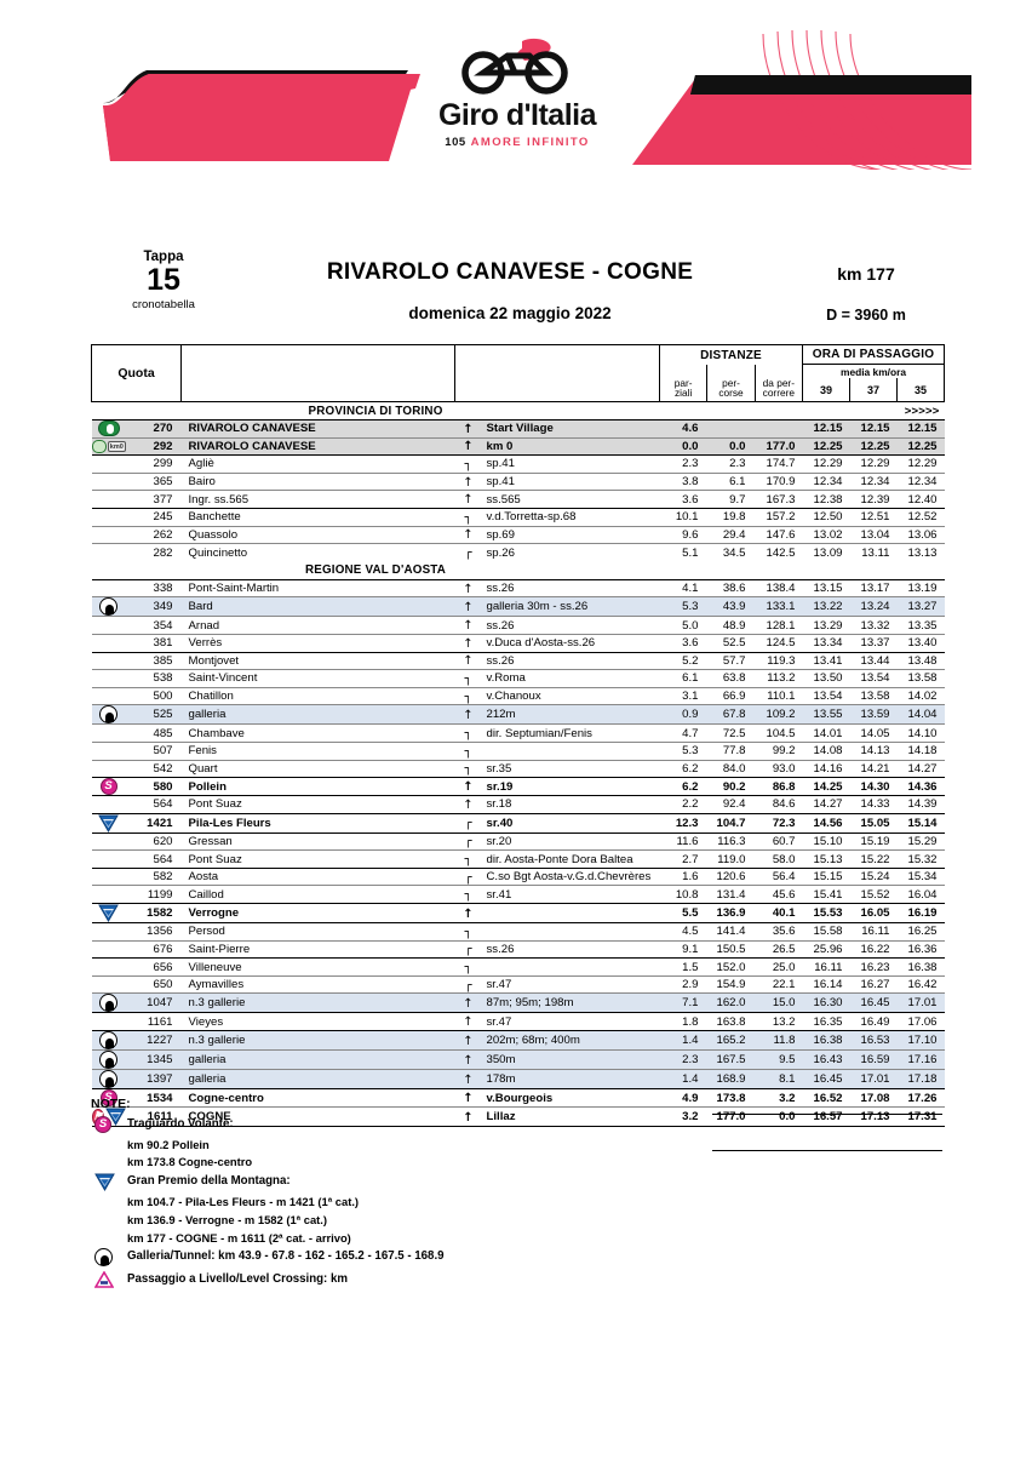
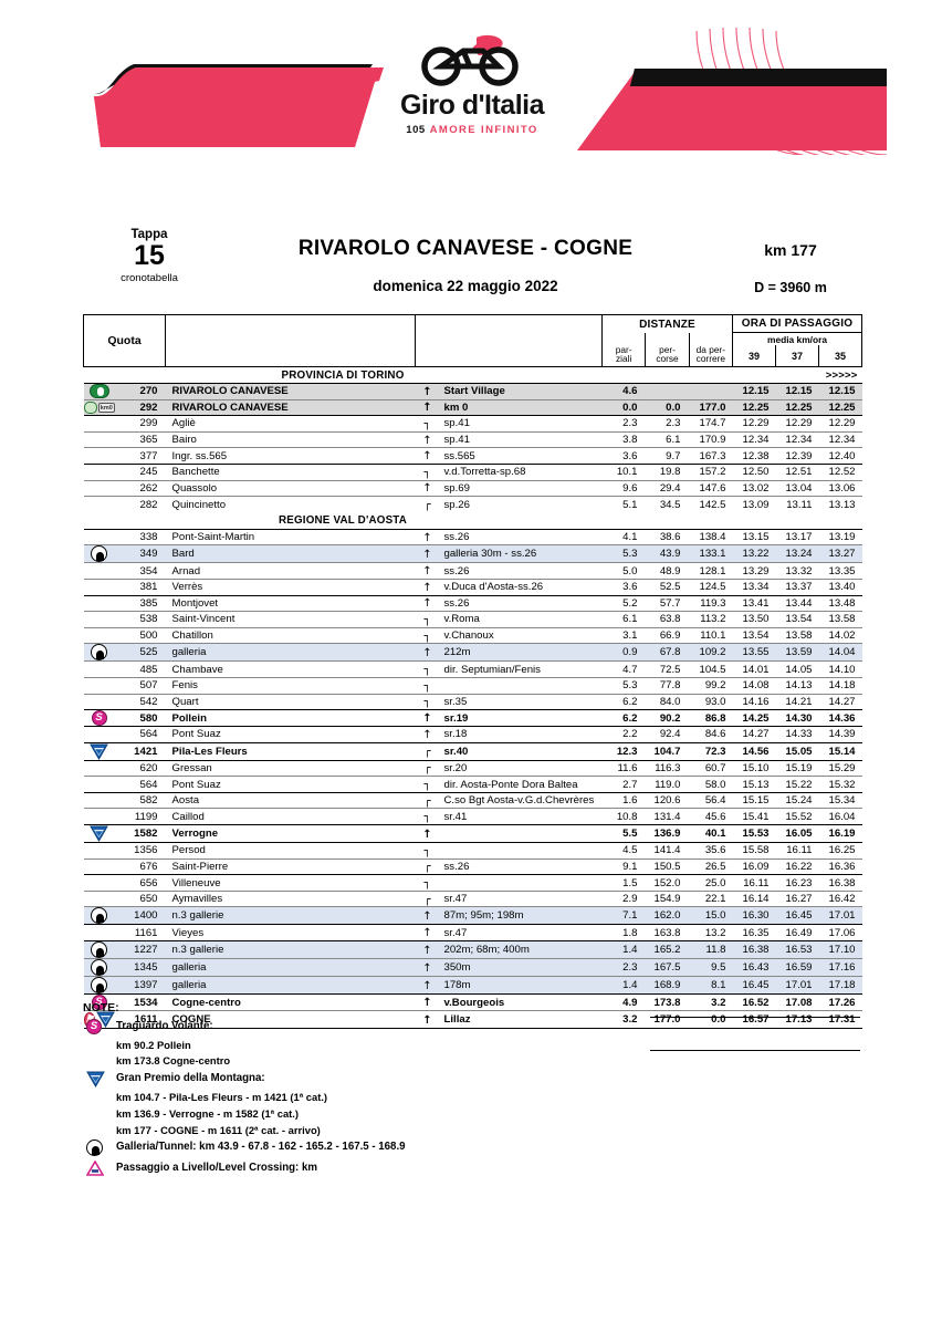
  Giro d'Italia
  105
  AMORE INFINITO
  Tappa
  15
  cronotabella
  RIVAROLO CANAVESE - COGNE
  domenica 22 maggio 2022
  km 177
  D = 3960 m
  Quota			DISTANZE par-ziali per-corse da per-correre	ORA DI PASSAGGIO media km/ora 39 37 35
  PROVINCIA DI TORINO		>>>>>
  	270	RIVAROLO CANAVESE	↑	Start Village	4.6			12.15	12.15	12.15
  	292	RIVAROLO CANAVESE	↑	km 0	0.0	0.0	177.0	12.25	12.25	12.25
  	299	Agliè	┐	sp.41	2.3	2.3	174.7	12.29	12.29	12.29
  	365	Bairo	↑	sp.41	3.8	6.1	170.9	12.34	12.34	12.34
  	377	Ingr. ss.565	↑	ss.565	3.6	9.7	167.3	12.38	12.39	12.40
  	245	Banchette	┐	v.d.Torretta-sp.68	10.1	19.8	157.2	12.50	12.51	12.52
  	262	Quassolo	↑	sp.69	9.6	29.4	147.6	13.02	13.04	13.06
  	282	Quincinetto	┌	sp.26	5.1	34.5	142.5	13.09	13.11	13.13
  REGIONE VAL D'AOSTA
  	338	Pont-Saint-Martin	↑	ss.26	4.1	38.6	138.4	13.15	13.17	13.19
  	349	Bard	↑	galleria 30m - ss.26	5.3	43.9	133.1	13.22	13.24	13.27
  	354	Arnad	↑	ss.26	5.0	48.9	128.1	13.29	13.32	13.35
  	381	Verrès	↑	v.Duca d'Aosta-ss.26	3.6	52.5	124.5	13.34	13.37	13.40
  	385	Montjovet	↑	ss.26	5.2	57.7	119.3	13.41	13.44	13.48
  	538	Saint-Vincent	┐	v.Roma	6.1	63.8	113.2	13.50	13.54	13.58
  	500	Chatillon	┐	v.Chanoux	3.1	66.9	110.1	13.54	13.58	14.02
  	525	galleria	↑	212m	0.9	67.8	109.2	13.55	13.59	14.04
  	485	Chambave	┐	dir. Septumian/Fenis	4.7	72.5	104.5	14.01	14.05	14.10
  	507	Fenis	┐		5.3	77.8	99.2	14.08	14.13	14.18
  	542	Quart	┐	sr.35	6.2	84.0	93.0	14.16	14.21	14.27
  S	580	Pollein	↑	sr.19	6.2	90.2	86.8	14.25	14.30	14.36
  	564	Pont Suaz	↑	sr.18	2.2	92.4	84.6	14.27	14.33	14.39
  	1421	Pila-Les Fleurs	┌	sr.40	12.3	104.7	72.3	14.56	15.05	15.14
  	620	Gressan	┌	sr.20	11.6	116.3	60.7	15.10	15.19	15.29
  	564	Pont Suaz	┐	dir. Aosta-Ponte Dora Baltea	2.7	119.0	58.0	15.13	15.22	15.32
  	582	Aosta	┌	C.so Bgt Aosta-v.G.d.Chevrères	1.6	120.6	56.4	15.15	15.24	15.34
  	1199	Caillod	┐	sr.41	10.8	131.4	45.6	15.41	15.52	16.04
  	1582	Verrogne	↑		5.5	136.9	40.1	15.53	16.05	16.19
  	1356	Persod	┐		4.5	141.4	35.6	15.58	16.11	16.25
- 	676	Saint-Pierre	┌	ss.26	9.1	150.5	26.5	25.96	16.22	16.36
+ 	676	Saint-Pierre	┌	ss.26	9.1	150.5	26.5	16.09	16.22	16.36
  	656	Villeneuve	┐		1.5	152.0	25.0	16.11	16.23	16.38
  	650	Aymavilles	┌	sr.47	2.9	154.9	22.1	16.14	16.27	16.42
- 	1047	n.3 gallerie	↑	87m; 95m; 198m	7.1	162.0	15.0	16.30	16.45	17.01
+ 	1400	n.3 gallerie	↑	87m; 95m; 198m	7.1	162.0	15.0	16.30	16.45	17.01
  	1161	Vieyes	↑	sr.47	1.8	163.8	13.2	16.35	16.49	17.06
  	1227	n.3 gallerie	↑	202m; 68m; 400m	1.4	165.2	11.8	16.38	16.53	17.10
  	1345	galleria	↑	350m	2.3	167.5	9.5	16.43	16.59	17.16
  	1397	galleria	↑	178m	1.4	168.9	8.1	16.45	17.01	17.18
  S	1534	Cogne-centro	↑	v.Bourgeois	4.9	173.8	3.2	16.52	17.08	17.26
  	1611	COGNE	↑	Lillaz	3.2	177.0	0.0	16.57	17.13	17.31
  NOTE:
  S
  Traguardo Volante:
  km 90.2 Pollein
  km 173.8 Cogne-centro
  Gran Premio della Montagna:
  km 104.7 - Pila-Les Fleurs - m 1421 (1ª cat.)
  km 136.9 - Verrogne - m 1582 (1ª cat.)
  km 177 - COGNE - m 1611 (2ª cat. - arrivo)
  Galleria/Tunnel: km 43.9 - 67.8 - 162 - 165.2 - 167.5 - 168.9
  Passaggio a Livello/Level Crossing: km
